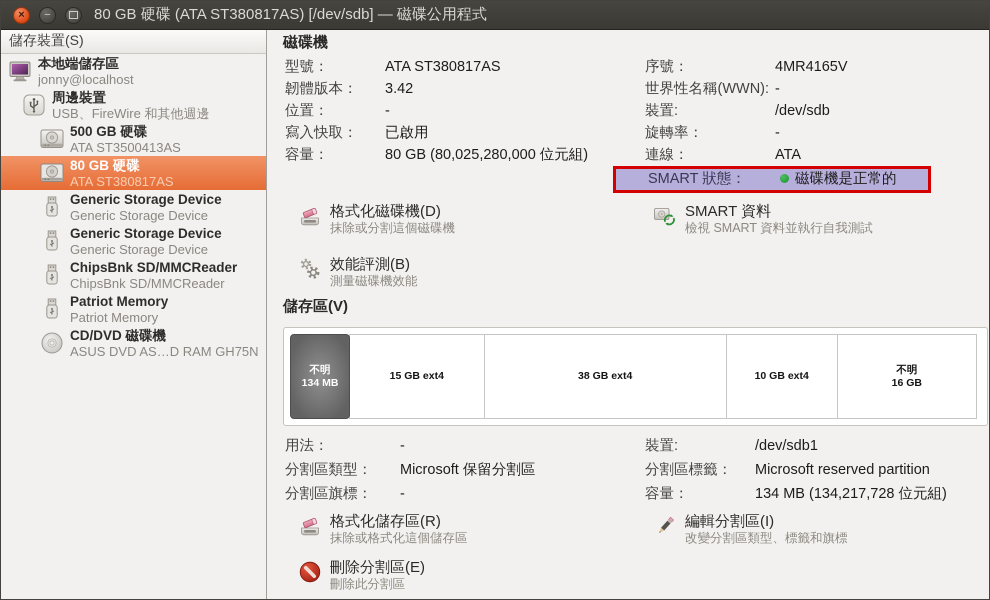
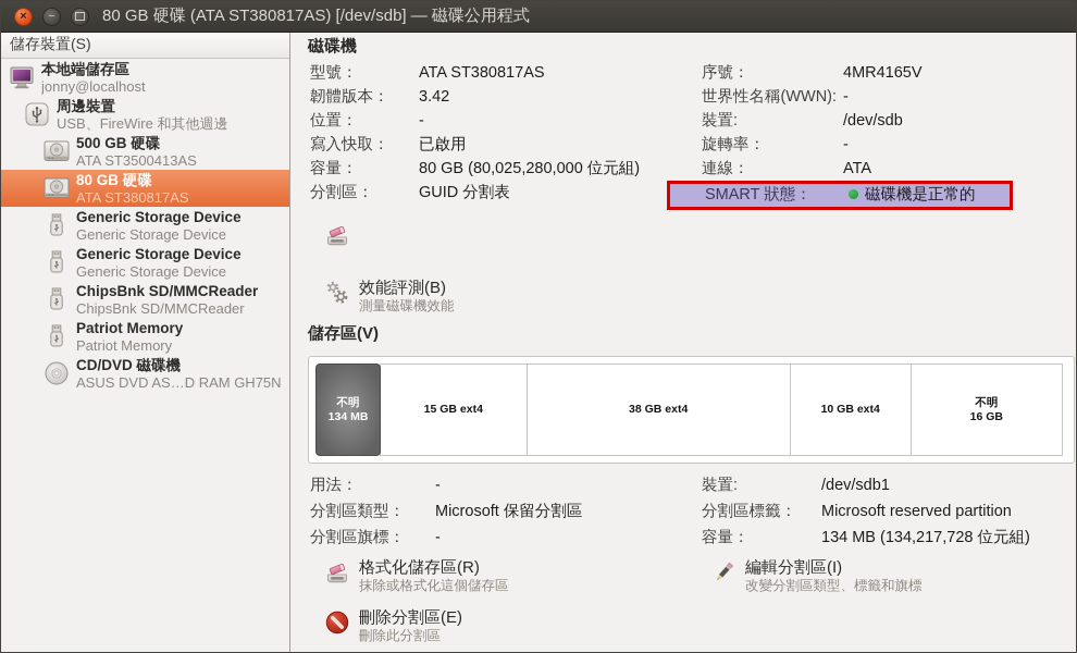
  ×
  −
  80 GB 硬碟 (ATA ST380817AS) [/dev/sdb] — 磁碟公用程式
  儲存裝置(S)
  本地端儲存區
  jonny@localhost
  周邊裝置
  USB、FireWire 和其他週邊
  500 GB 硬碟
  ATA ST3500413AS
  80 GB 硬碟
  ATA ST380817AS
  Generic Storage Device
  Generic Storage Device
  Generic Storage Device
  Generic Storage Device
  ChipsBnk SD/MMCReader
  ChipsBnk SD/MMCReader
  Patriot Memory
  Patriot Memory
  CD/DVD 磁碟機
  ASUS DVD AS…D RAM GH75N
  磁碟機
  型號：
  ATA ST380817AS
  韌體版本：
  3.42
  位置：
  -
  寫入快取：
  已啟用
  容量：
  80 GB (80,025,280,000 位元組)
+ 分割區：
+ GUID 分割表
  序號：
  4MR4165V
  世界性名稱(WWN):
  -
  裝置:
  /dev/sdb
  旋轉率：
  -
  連線：
  ATA
  SMART 狀態：
  磁碟機是正常的
- 格式化磁碟機(D)
- 抹除或分割這個磁碟機
- SMART 資料
- 檢視 SMART 資料並執行自我測試
  效能評測(B)
  測量磁碟機效能
  儲存區(V)
  不明
  134 MB
  15 GB ext4
  38 GB ext4
  10 GB ext4
  不明
  16 GB
  用法：
  -
  分割區類型：
  Microsoft 保留分割區
  分割區旗標：
  -
  裝置:
  /dev/sdb1
  分割區標籤：
  Microsoft reserved partition
  容量：
  134 MB (134,217,728 位元組)
  格式化儲存區(R)
  抹除或格式化這個儲存區
  編輯分割區(I)
  改變分割區類型、標籤和旗標
  刪除分割區(E)
  刪除此分割區
